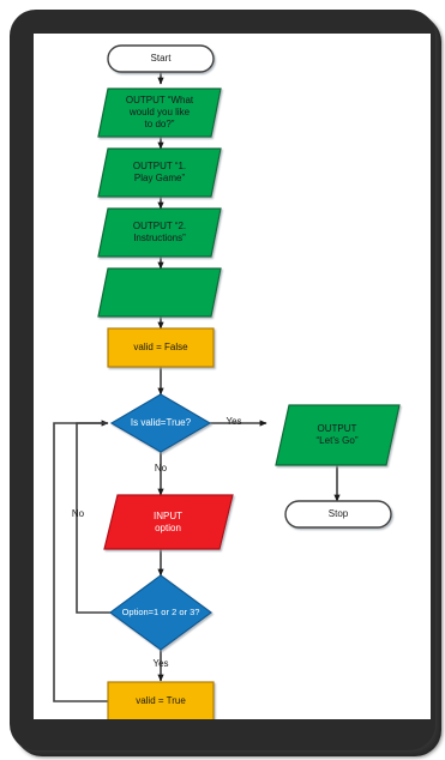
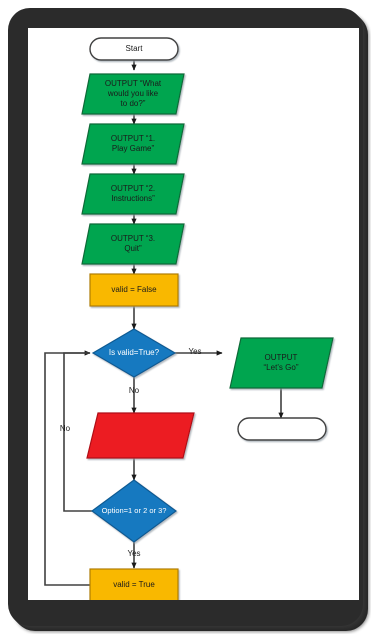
  Start
  OUTPUT “What
  would you like
  to do?”
  OUTPUT “1.
  Play Game”
  OUTPUT “2.
  Instructions”
+ OUTPUT “3.
+ Quit”
  valid = False
  Is valid=True?
  OUTPUT
  “Let’s Go”
- Stop
- INPUT
- option
  Option=1 or 2 or 3?
  valid = True
  Yes
  No
  No
  Yes
